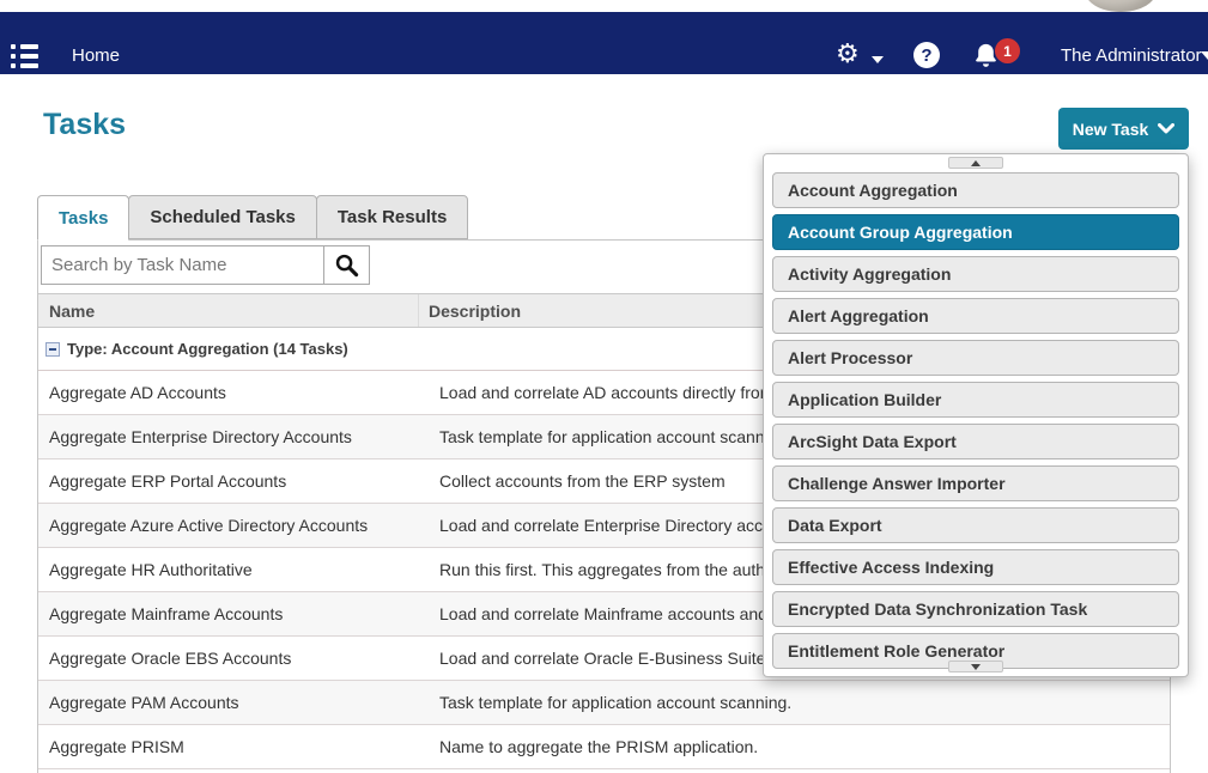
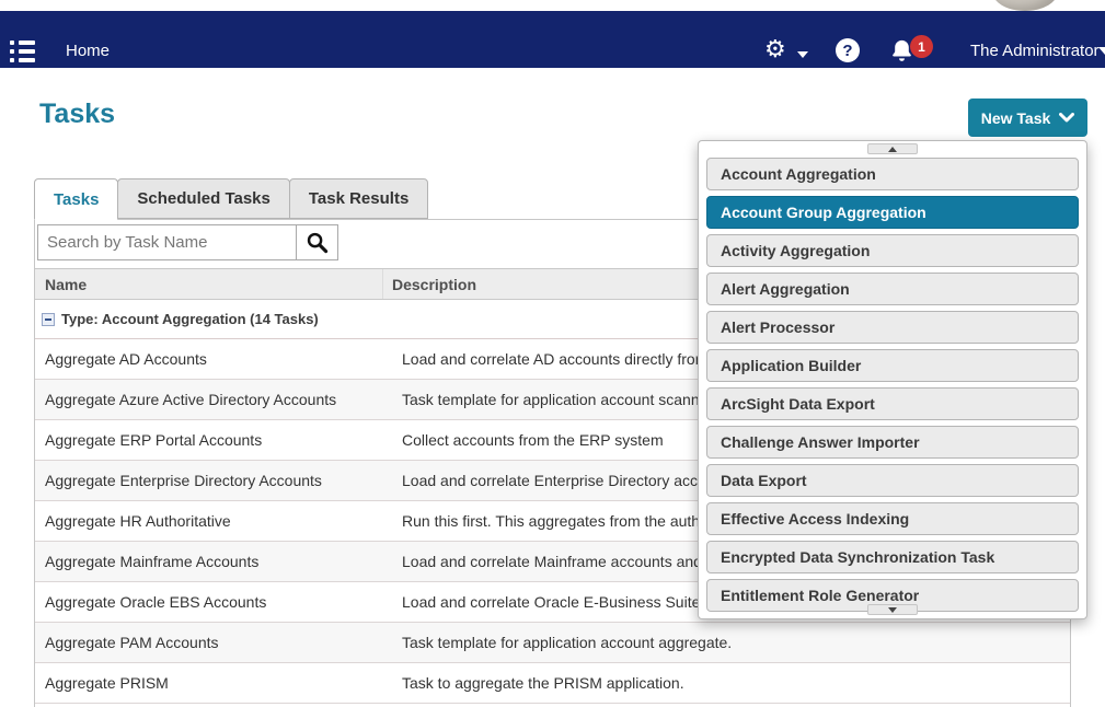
  Home
  ⚙
  ?
  1
  The Administrator
  Tasks
  New Task
  Tasks
  Scheduled Tasks
  Task Results
  Search by Task Name
  Name
  Description
  Type: Account Aggregation (14 Tasks)
  Aggregate AD Accounts
  Load and correlate AD accounts directly fro
- Aggregate Enterprise Directory Accounts
+ Aggregate Azure Active Directory Accounts
  Task template for application account scann
  Aggregate ERP Portal Accounts
  Collect accounts from the ERP system
- Aggregate Azure Active Directory Accounts
+ Aggregate Enterprise Directory Accounts
  Load and correlate Enterprise Directory acc
  Aggregate HR Authoritative
  Run this first. This aggregates from the auth
  Aggregate Mainframe Accounts
  Load and correlate Mainframe accounts an
  Aggregate Oracle EBS Accounts
  Load and correlate Oracle E-Business Suite
  Aggregate PAM Accounts
- Task template for application account scanning.
+ Task template for application account aggregate.
  Aggregate PRISM
- Name to aggregate the PRISM application.
+ Task to aggregate the PRISM application.
  Account Aggregation
  Account Group Aggregation
  Activity Aggregation
  Alert Aggregation
  Alert Processor
  Application Builder
  ArcSight Data Export
  Challenge Answer Importer
  Data Export
  Effective Access Indexing
  Encrypted Data Synchronization Task
  Entitlement Role Generator
